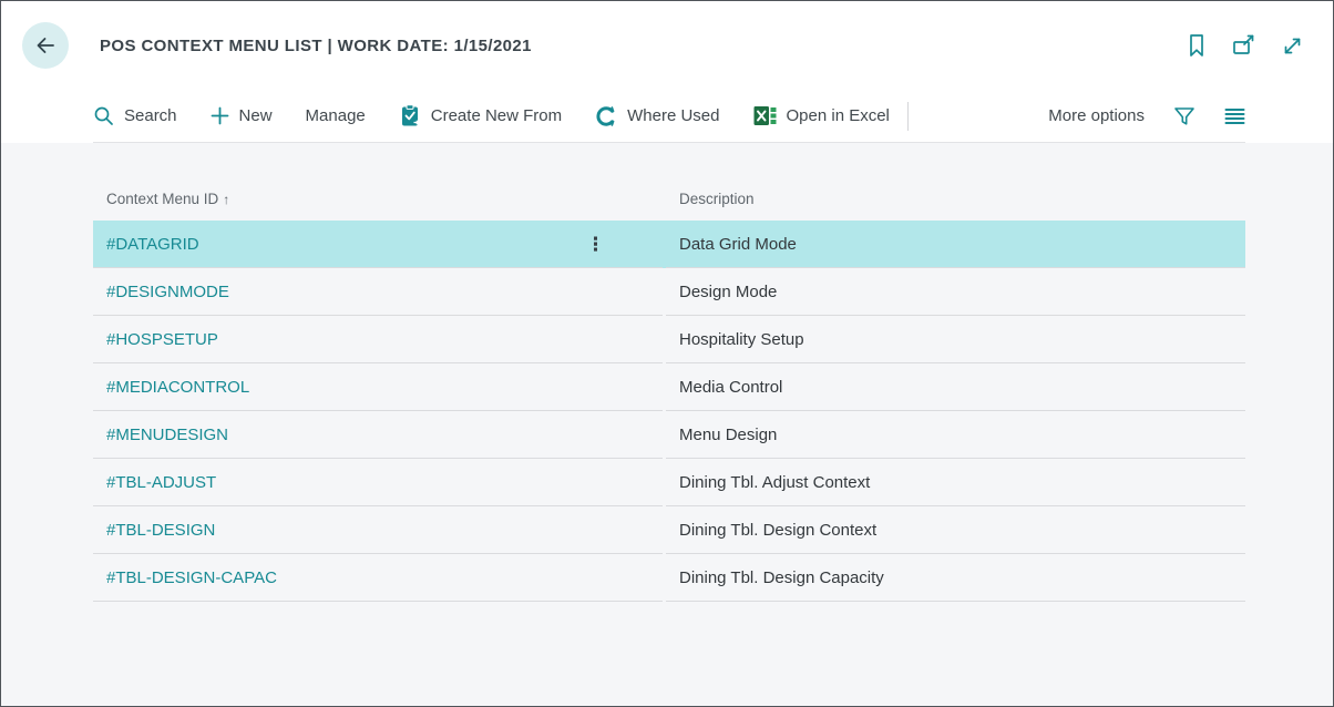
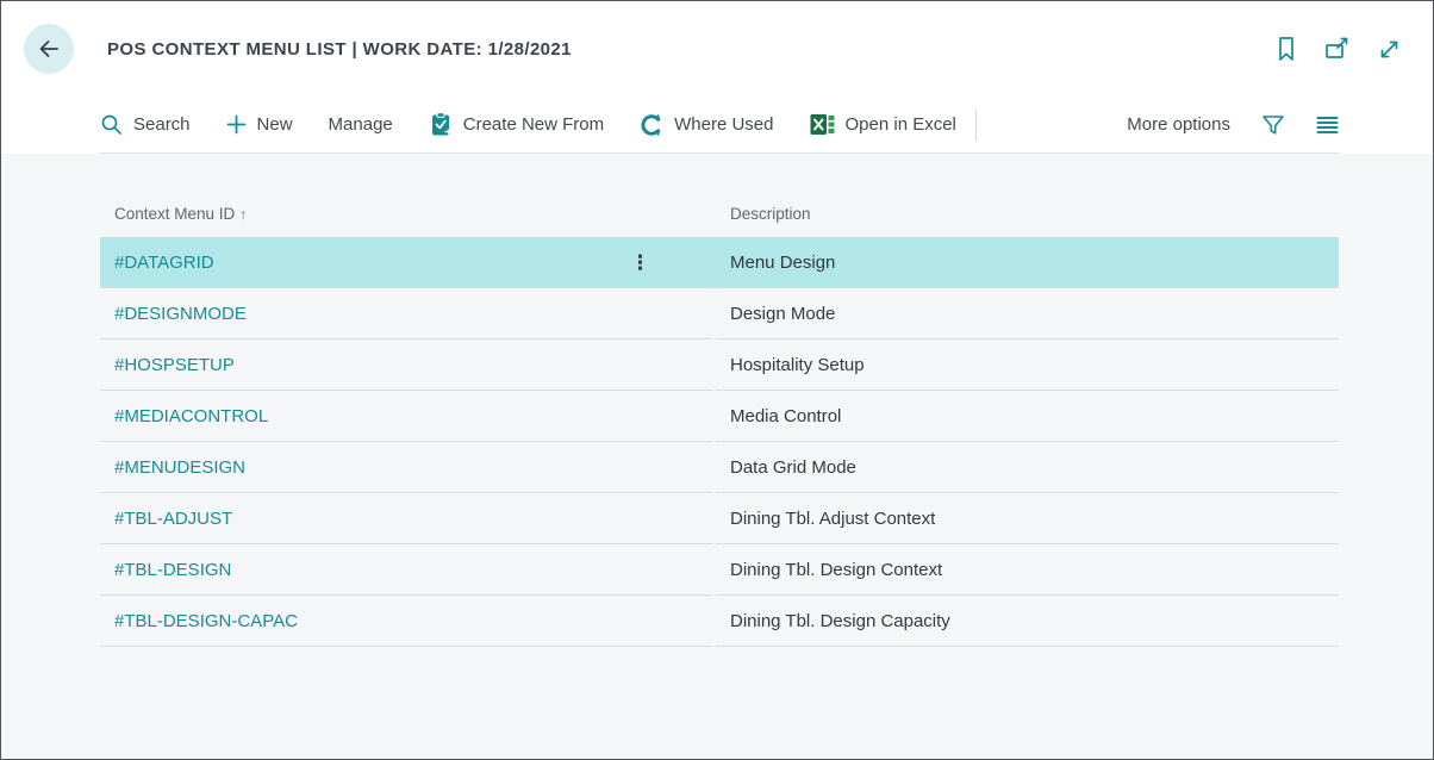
- POS CONTEXT MENU LIST | WORK DATE: 1/15/2021
+ POS CONTEXT MENU LIST | WORK DATE: 1/28/2021
  Search
  New
  Manage
  Create New From
  Where Used
  Open in Excel
  More options
  Context Menu ID
  ↑
  Description
  #DATAGRID
  ⋮
- Data Grid Mode
+ Menu Design
  #DESIGNMODE
  Design Mode
  #HOSPSETUP
  Hospitality Setup
  #MEDIACONTROL
  Media Control
  #MENUDESIGN
- Menu Design
+ Data Grid Mode
  #TBL-ADJUST
  Dining Tbl. Adjust Context
  #TBL-DESIGN
  Dining Tbl. Design Context
  #TBL-DESIGN-CAPAC
  Dining Tbl. Design Capacity
